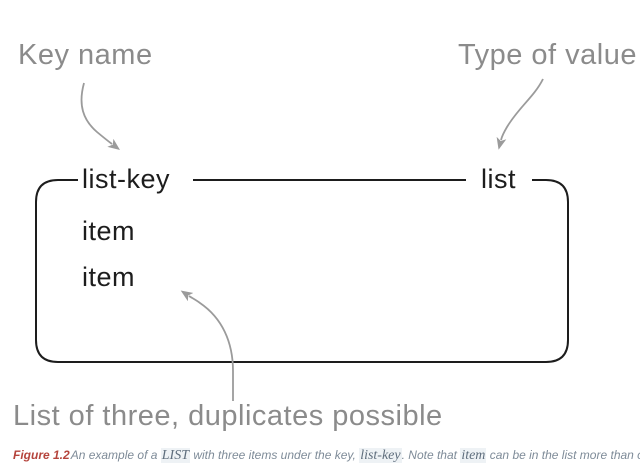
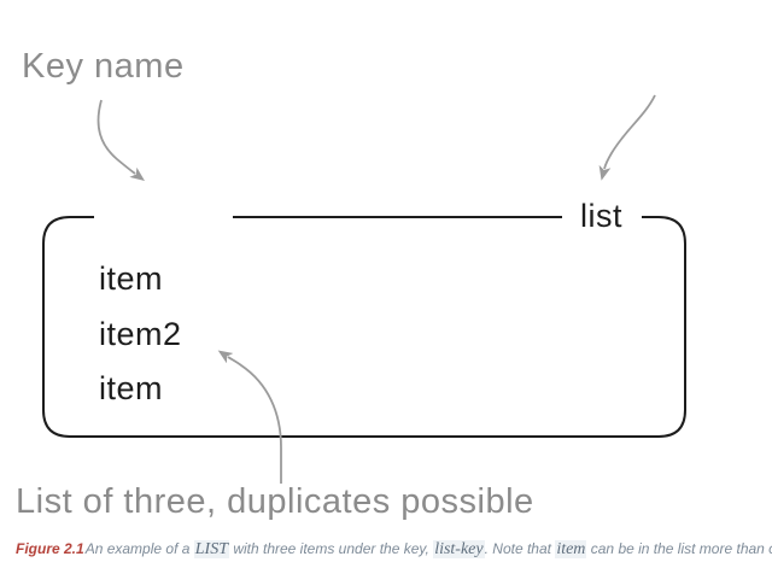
  Key name
- Type of value
- list-key
  list
  item
+ item2
  item
  List of three, duplicates possible
- Figure 1.2An example of a LIST with three items under the key, list-key. Note that item can be in the list more than
+ Figure 2.1An example of a LIST with three items under the key, list-key. Note that item can be in the list more than
